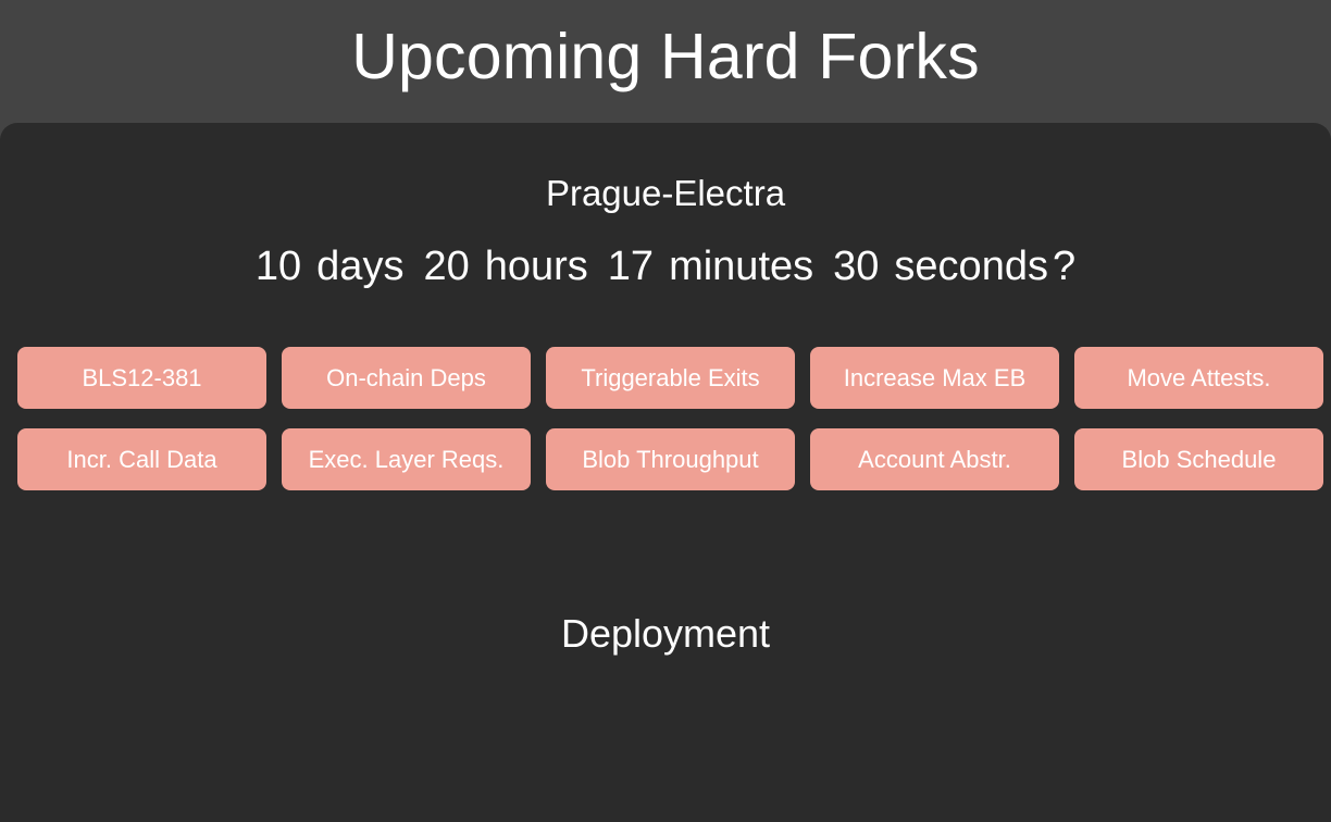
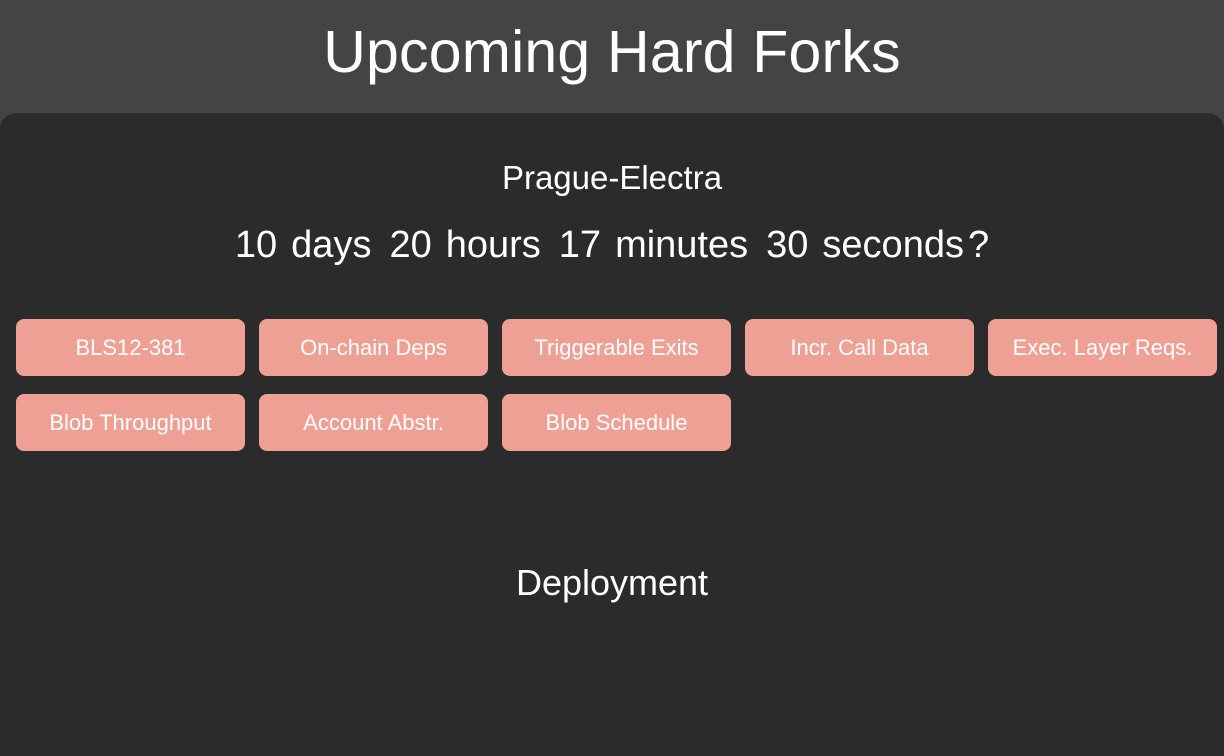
  Upcoming Hard Forks
  Prague-Electra
  10 days 20 hours 17 minutes 30 seconds?
  BLS12-381
  On-chain Deps
  Triggerable Exits
- Increase Max EB
- Move Attests.
  Incr. Call Data
  Exec. Layer Reqs.
  Blob Throughput
  Account Abstr.
  Blob Schedule
  Deployment
